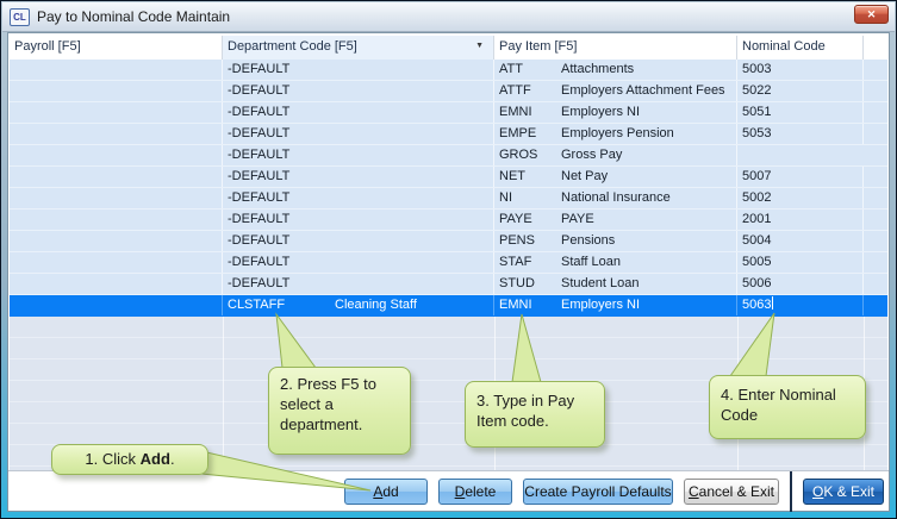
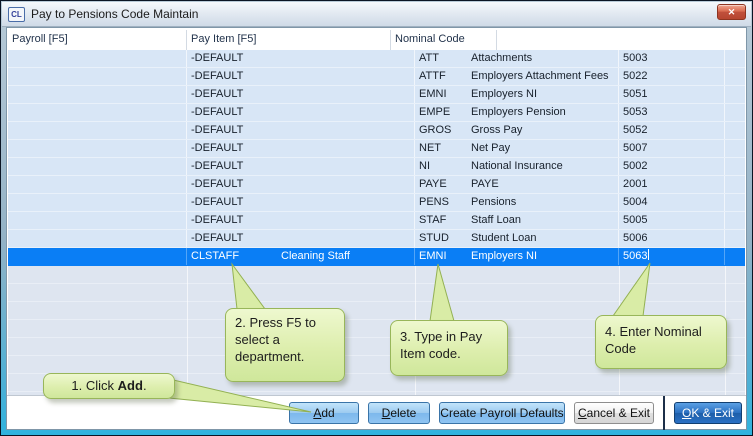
  CL
- Pay to Nominal Code Maintain
+ Pay to Pensions Code Maintain
  ✕
  Payroll [F5]
- Department Code [F5]
  Pay Item [F5]
  Nominal Code
  -DEFAULT
  ATT
  Attachments
  5003
  -DEFAULT
  ATTF
  Employers Attachment Fees
  5022
  -DEFAULT
  EMNI
  Employers NI
  5051
  -DEFAULT
  EMPE
  Employers Pension
  5053
  -DEFAULT
  GROS
  Gross Pay
+ 5052
  -DEFAULT
  NET
  Net Pay
  5007
  -DEFAULT
  NI
  National Insurance
  5002
  -DEFAULT
  PAYE
  PAYE
  2001
  -DEFAULT
  PENS
  Pensions
  5004
  -DEFAULT
  STAF
  Staff Loan
  5005
  -DEFAULT
  STUD
  Student Loan
  5006
  CLSTAFF
  Cleaning Staff
  EMNI
  Employers NI
  5063
  Add
  Delete
  Create Payroll Defaults
  Cancel & Exit
  OK & Exit
  1. Click Add.
  2. Press F5 to select a department.
  3. Type in Pay Item code.
  4. Enter Nominal Code
